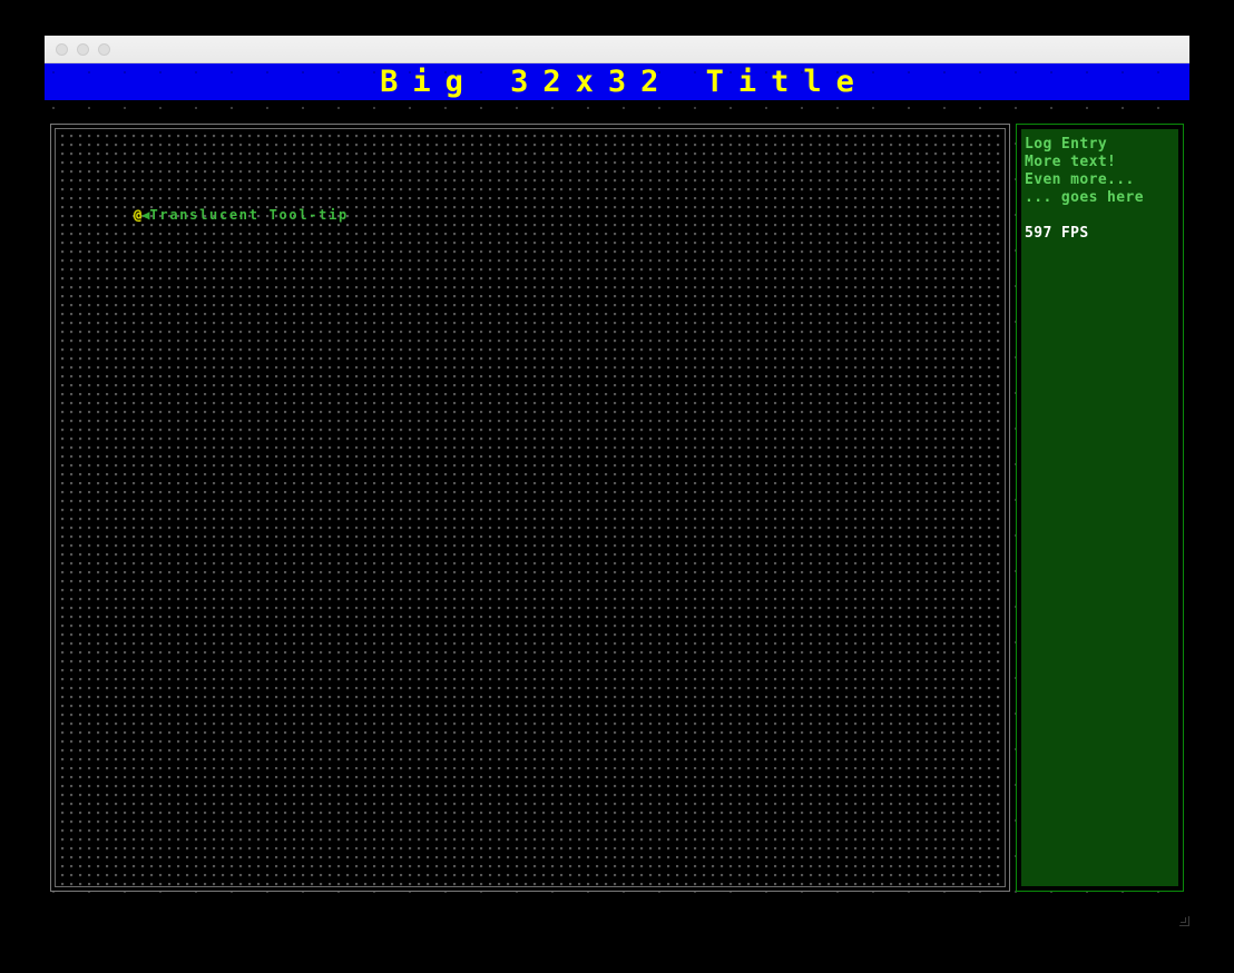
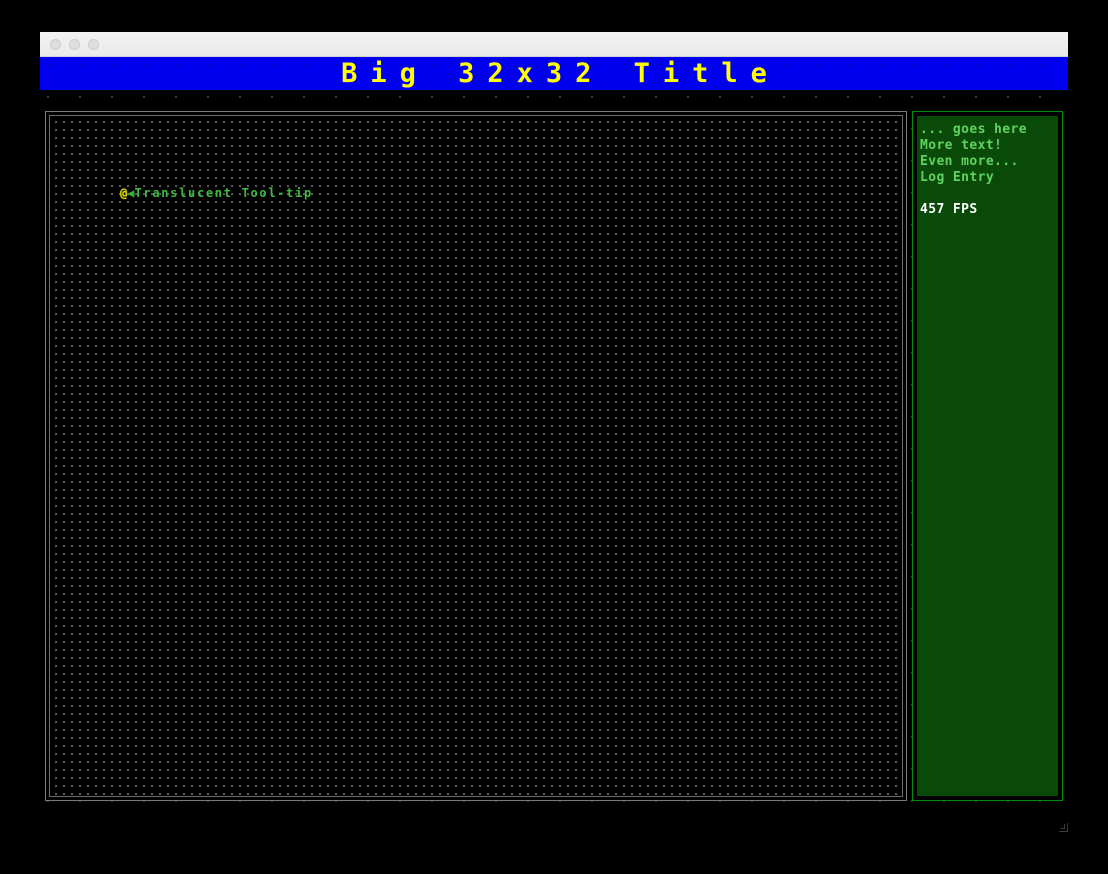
  Big 32x32 Title
  @
  ◀
  Translucent Tool-tip
- Log Entry
+ ... goes here
  More text!
  Even more...
- ... goes here
+ Log Entry
- 597 FPS
+ 457 FPS
